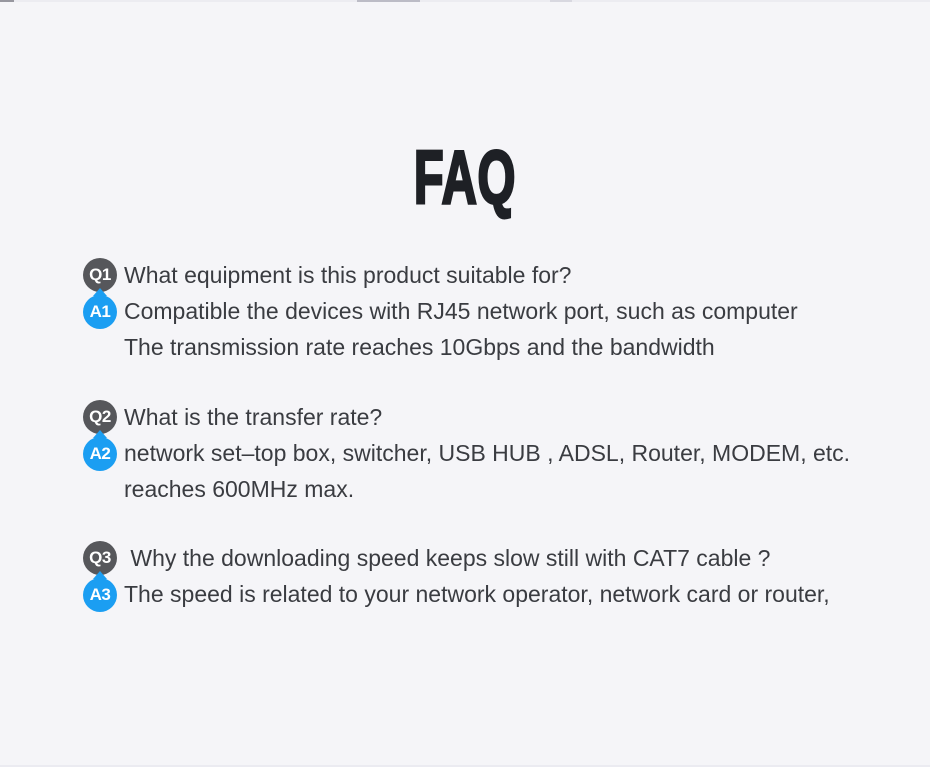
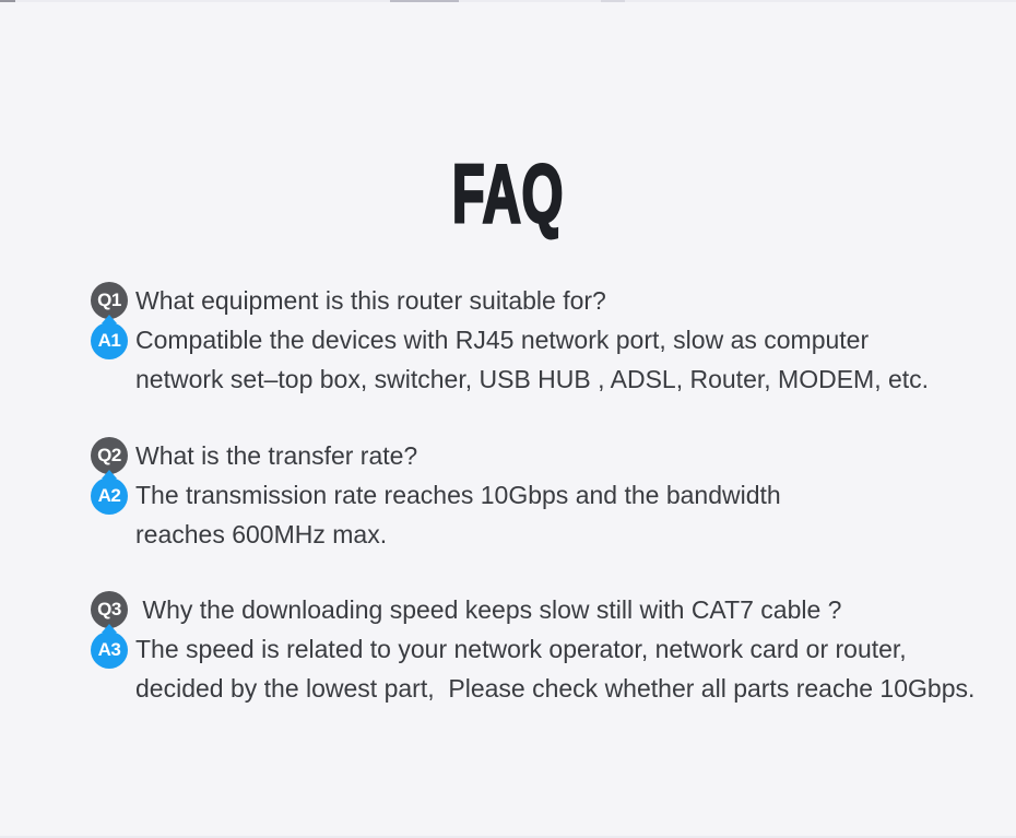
  FAQ
  Q1
- What equipment is this product suitable for?
+ What equipment is this router suitable for?
  A1
- Compatible the devices with RJ45 network port, such as computer
+ Compatible the devices with RJ45 network port, slow as computer
- The transmission rate reaches 10Gbps and the bandwidth
+ network set–top box, switcher, USB HUB , ADSL, Router, MODEM, etc.
  Q2
  What is the transfer rate?
  A2
- network set–top box, switcher, USB HUB , ADSL, Router, MODEM, etc.
+ The transmission rate reaches 10Gbps and the bandwidth
  reaches 600MHz max.
  Q3
  Why the downloading speed keeps slow still with CAT7 cable ?
  A3
  The speed is related to your network operator, network card or router,
+ decided by the lowest part, Please check whether all parts reache 10Gbps.
